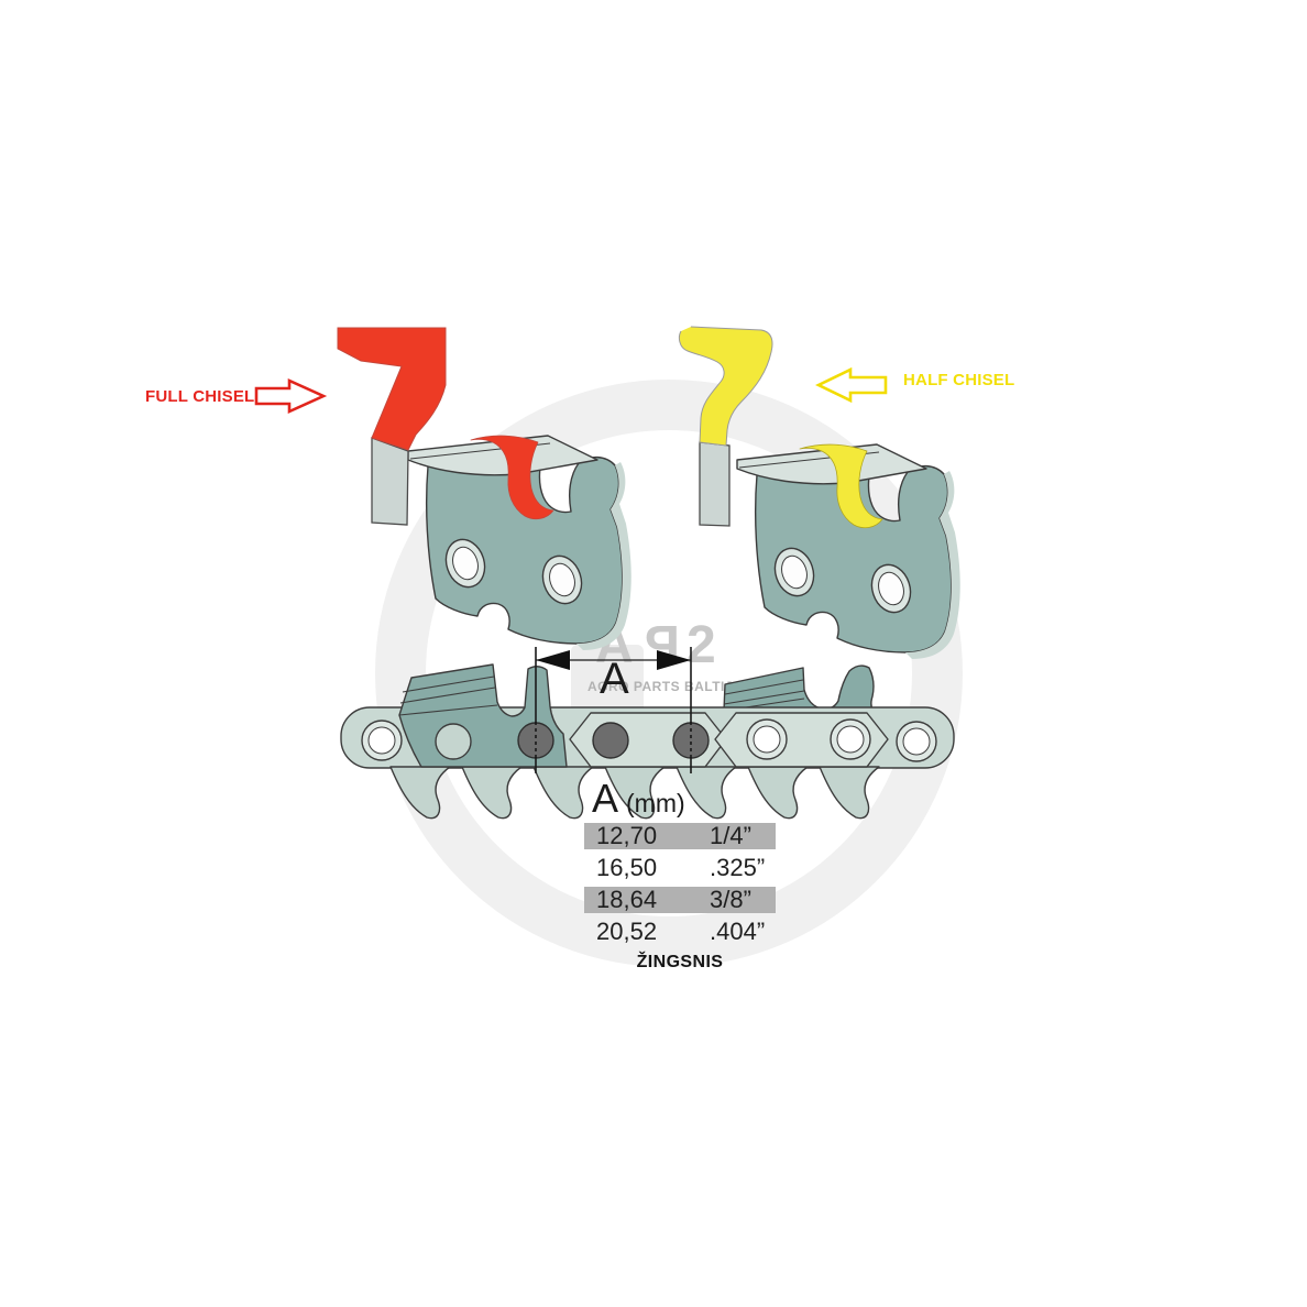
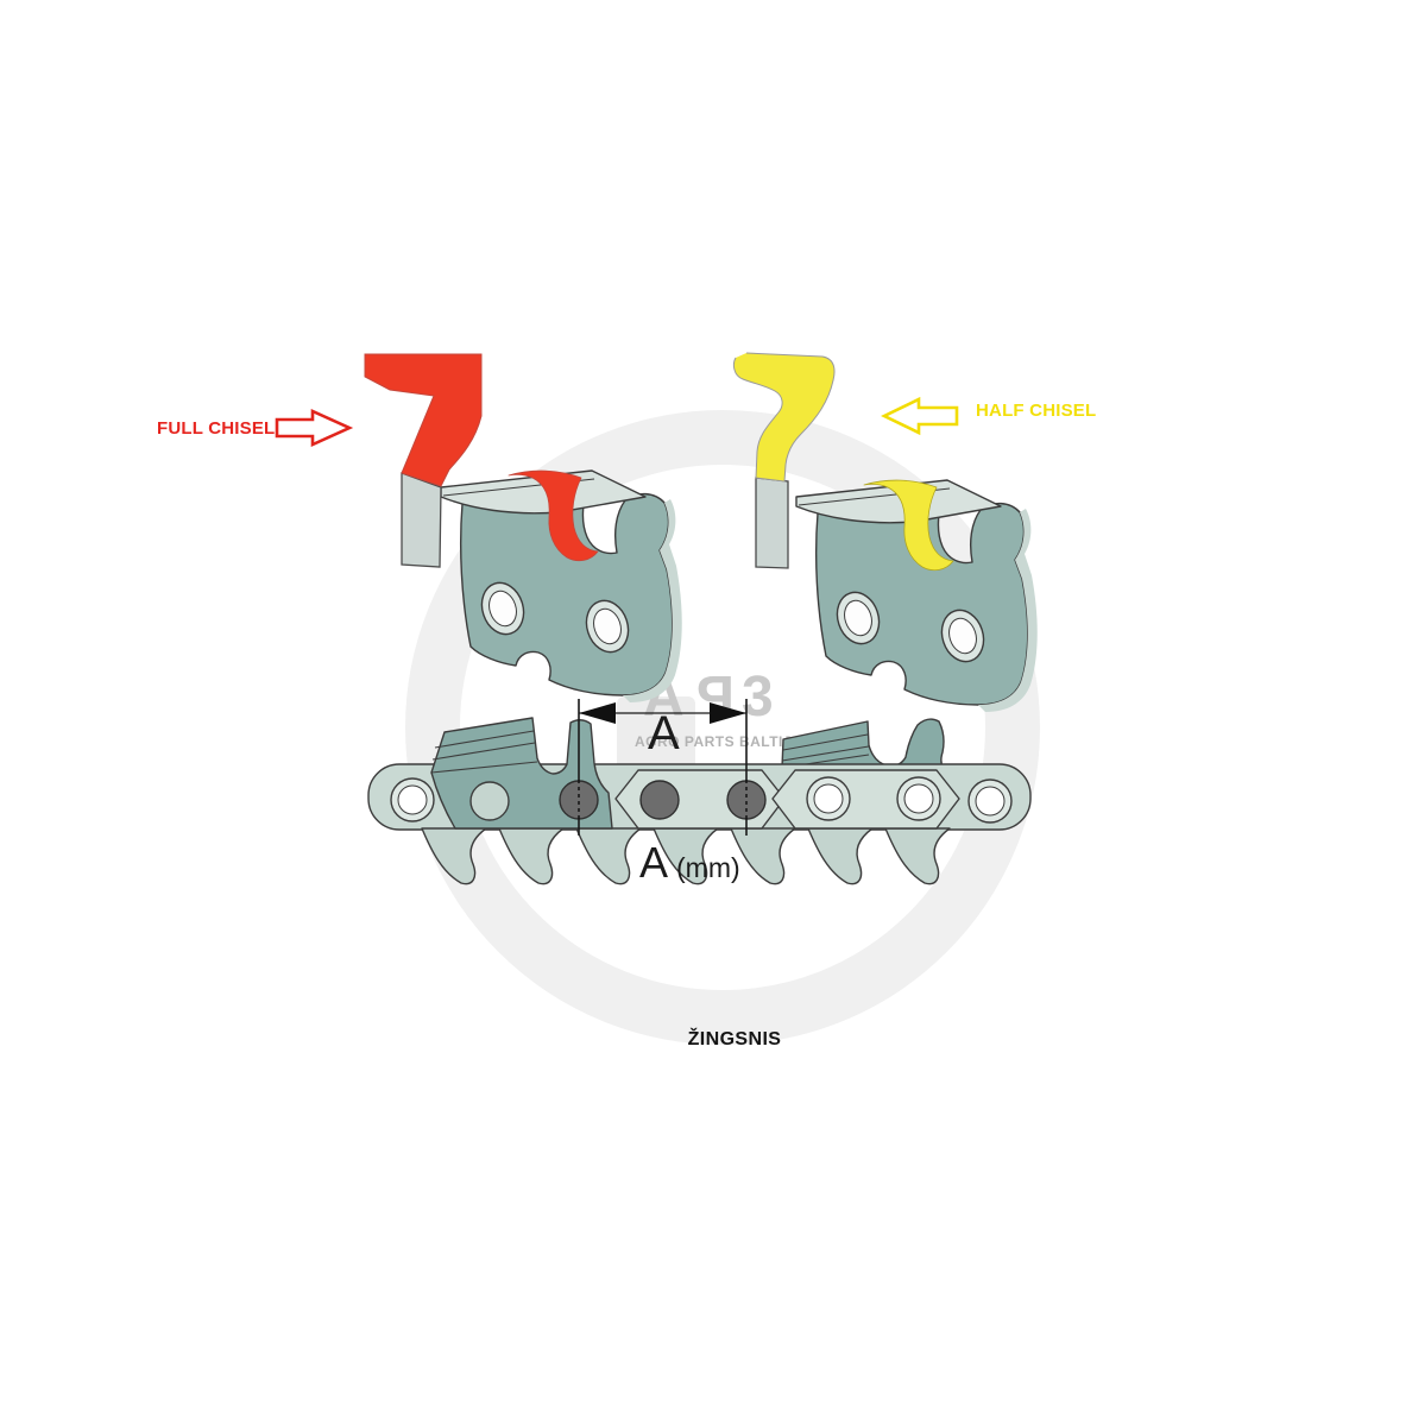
  A
- 2
+ 3
  AGRO PARTS BALTI
  FULL CHISEL
  HALF CHISEL
  A
  A
  (mm)
- 12,70
- 1/4”
- 16,50
- .325”
- 18,64
- 3/8”
- 20,52
- .404”
  ŽINGSNIS
